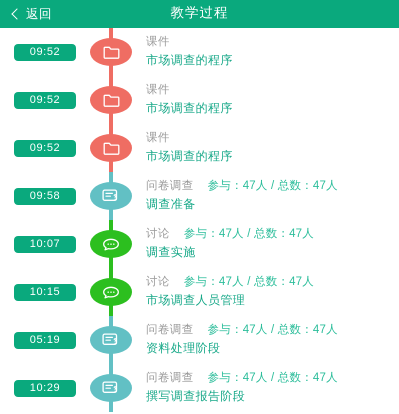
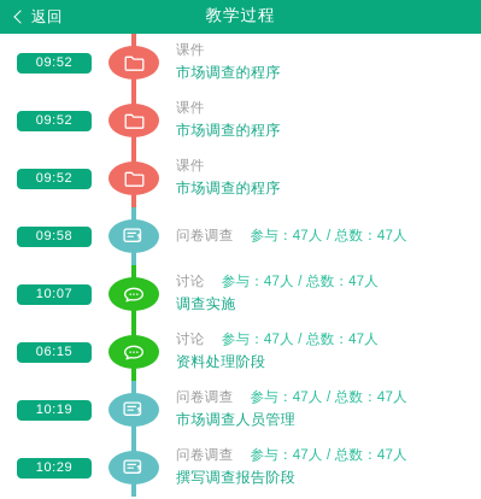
  返回
  教学过程
  09:52
  课件
  市场调查的程序
  09:52
  课件
  市场调查的程序
  09:52
  课件
  市场调查的程序
  09:58
  问卷调查
  参与：47人 / 总数：47人
- 调查准备
  10:07
  讨论
  参与：47人 / 总数：47人
  调查实施
- 10:15
+ 06:15
  讨论
  参与：47人 / 总数：47人
- 市场调查人员管理
+ 资料处理阶段
- 05:19
+ 10:19
  问卷调查
  参与：47人 / 总数：47人
- 资料处理阶段
+ 市场调查人员管理
  10:29
  问卷调查
  参与：47人 / 总数：47人
  撰写调查报告阶段
